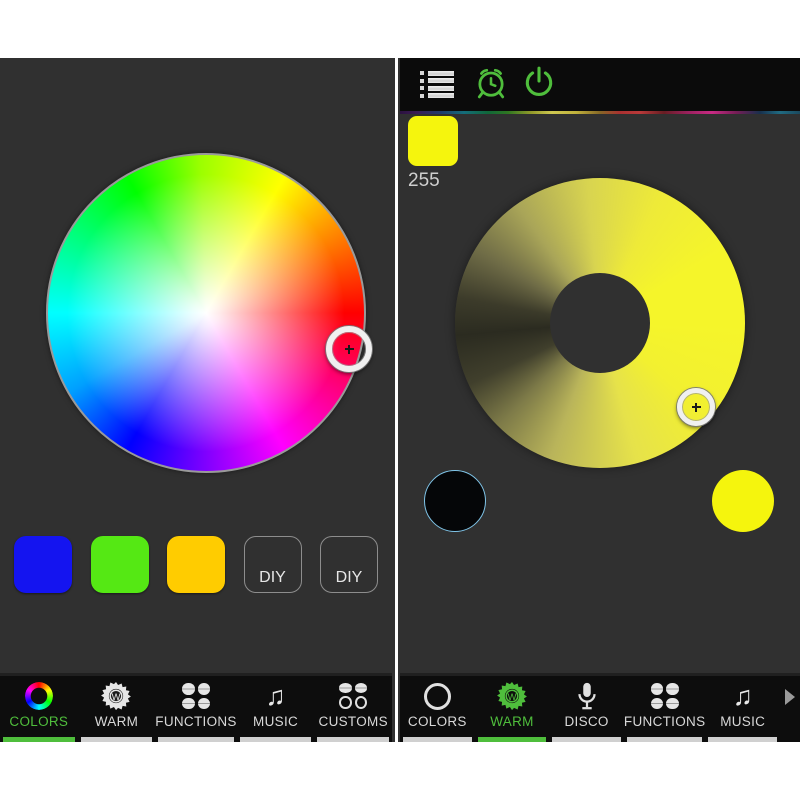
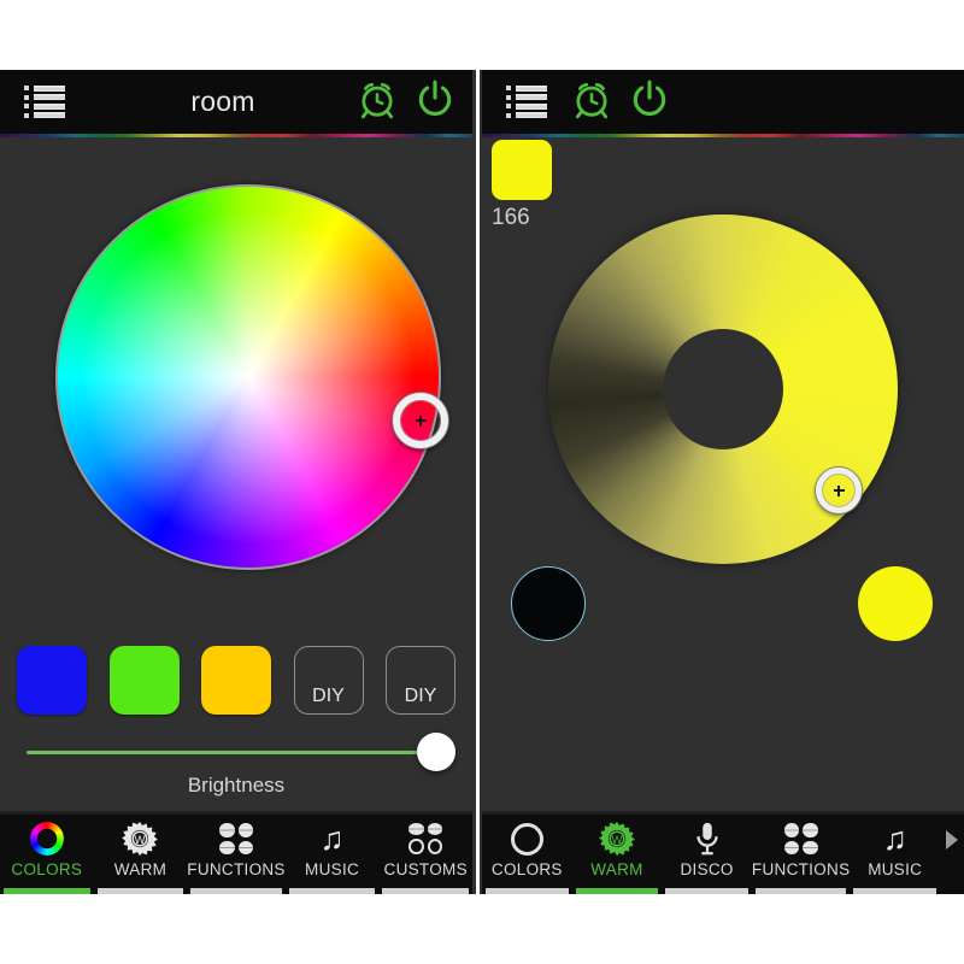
+ room
  DIY
  DIY
+ Brightness
  COLORS
  W
  WARM
  FUNCTIONS
  ♫
  MUSIC
  CUSTOMS
- 255
+ 166
  COLORS
  W
  WARM
  DISCO
  FUNCTIONS
  ♫
  MUSIC
